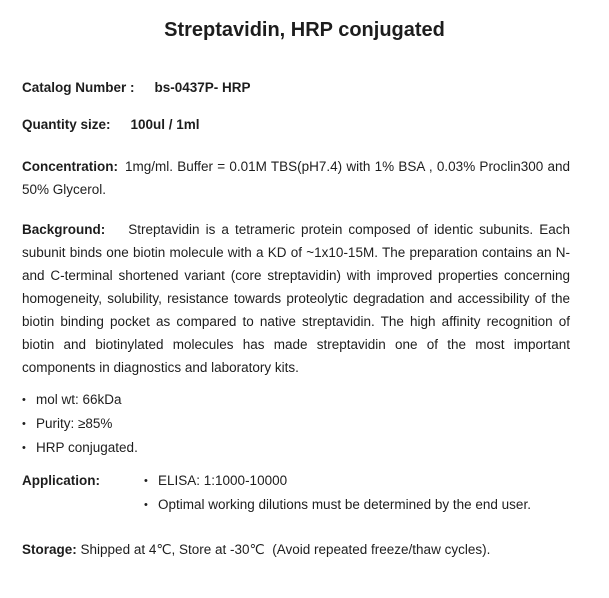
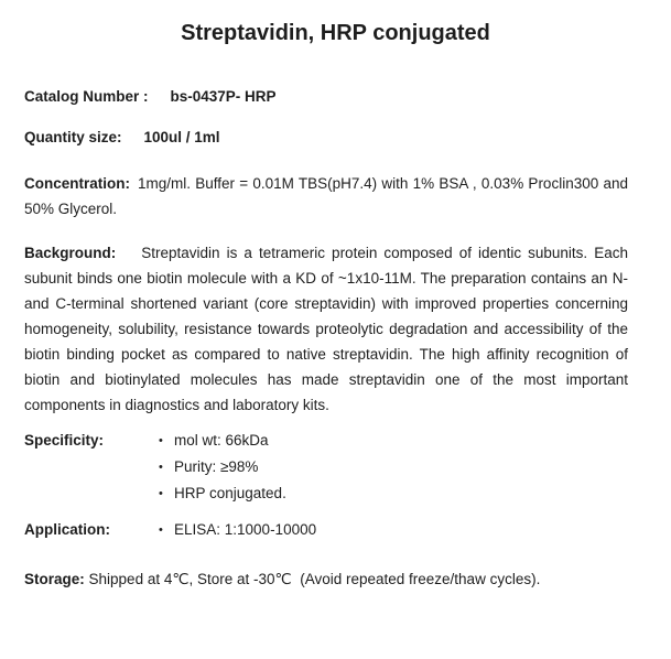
  Streptavidin, HRP conjugated
  Catalog Number : bs-0437P- HRP
  Quantity size: 100ul / 1ml
  Concentration: 1mg/ml. Buffer = 0.01M TBS(pH7.4) with 1% BSA , 0.03% Proclin300 and 50% Glycerol.
- Background: Streptavidin is a tetrameric protein composed of identic subunits. Each subunit binds one biotin molecule with a KD of ~1x10-15M. The preparation contains an N- and C-terminal shortened variant (core streptavidin) with improved properties concerning homogeneity, solubility, resistance towards proteolytic degradation and accessibility of the biotin binding pocket as compared to native streptavidin. The high affinity recognition of biotin and biotinylated molecules has made streptavidin one of the most important components in diagnostics and laboratory kits.
+ Background: Streptavidin is a tetrameric protein composed of identic subunits. Each subunit binds one biotin molecule with a KD of ~1x10-11M. The preparation contains an N- and C-terminal shortened variant (core streptavidin) with improved properties concerning homogeneity, solubility, resistance towards proteolytic degradation and accessibility of the biotin binding pocket as compared to native streptavidin. The high affinity recognition of biotin and biotinylated molecules has made streptavidin one of the most important components in diagnostics and laboratory kits.
+ Specificity:
  mol wt: 66kDa
- Purity: ≥85%
+ Purity: ≥98%
  HRP conjugated.
  Application:
  ELISA: 1:1000-10000
- Optimal working dilutions must be determined by the end user.
  Storage: Shipped at 4℃, Store at -30℃ (Avoid repeated freeze/thaw cycles).
